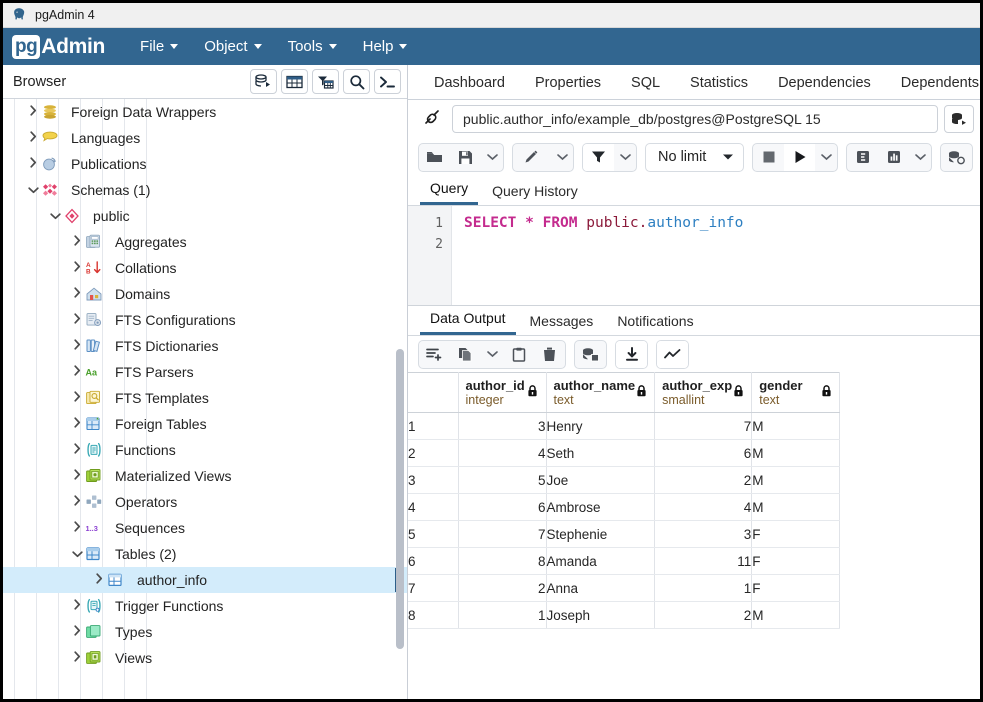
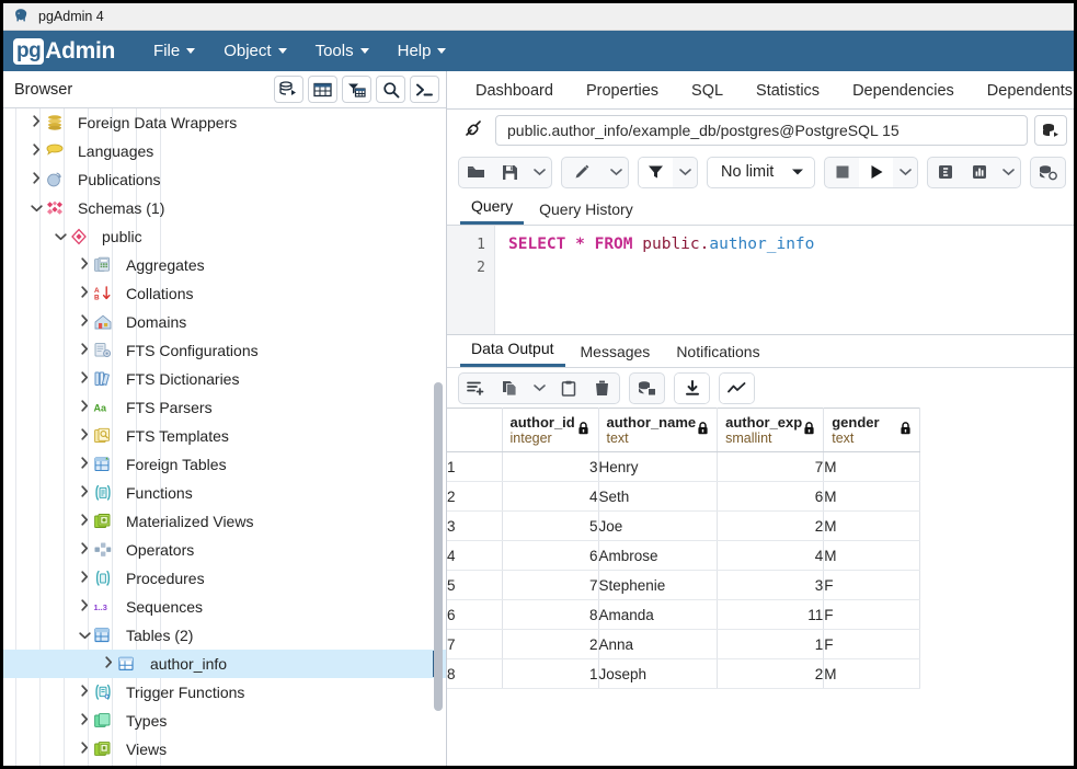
  pgAdmin 4
  pg
  Admin
  File
  Object
  Tools
  Help
  Browser
  Foreign Data Wrappers
  Languages
  Publications
  Schemas (1)
  public
  Aggregates
  Collations
  Domains
  FTS Configurations
  FTS Dictionaries
  Aa
  FTS Parsers
  FTS Templates
  Foreign Tables
  Functions
  Materialized Views
  Operators
+ Procedures
  1..3
  Sequences
  Tables (2)
  author_info
  Trigger Functions
  Types
  Views
  Dashboard
  Properties
  SQL
  Statistics
  Dependencies
  Dependents
  public.author_info/example_db/postgres@PostgreSQL 15
  No limit
  Query
  Query History
  1
  2
  SELECT * FROM public.author_info
  Data Output
  Messages
  Notifications
  	author_idinteger	author_nametext	author_expsmallint	gendertext
  1	3	Henry	7	M
  2	4	Seth	6	M
  3	5	Joe	2	M
  4	6	Ambrose	4	M
  5	7	Stephenie	3	F
  6	8	Amanda	11	F
  7	2	Anna	1	F
  8	1	Joseph	2	M
